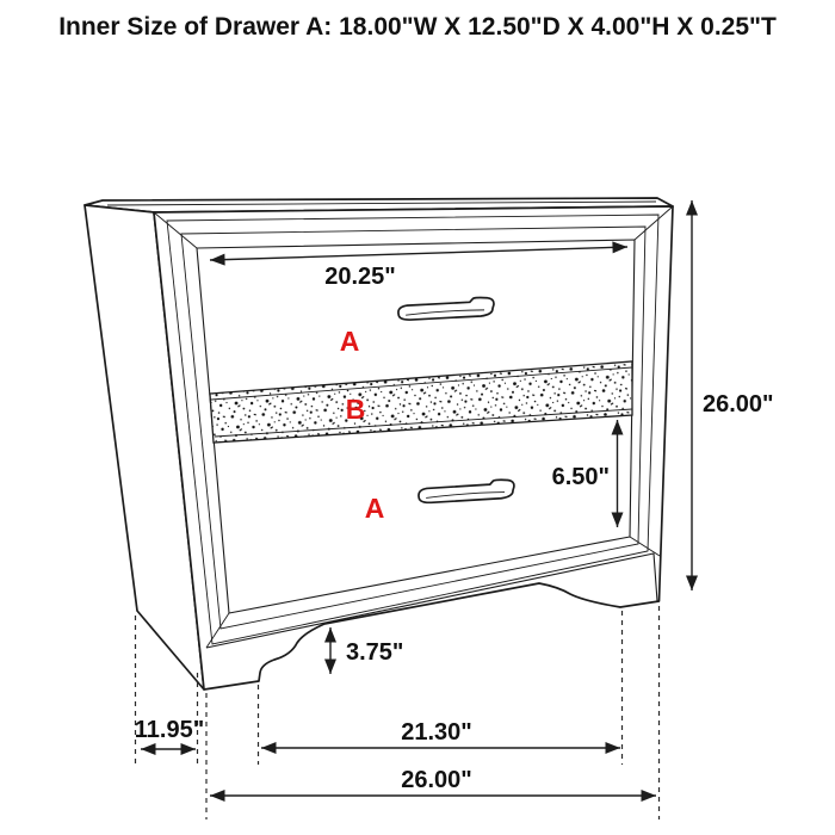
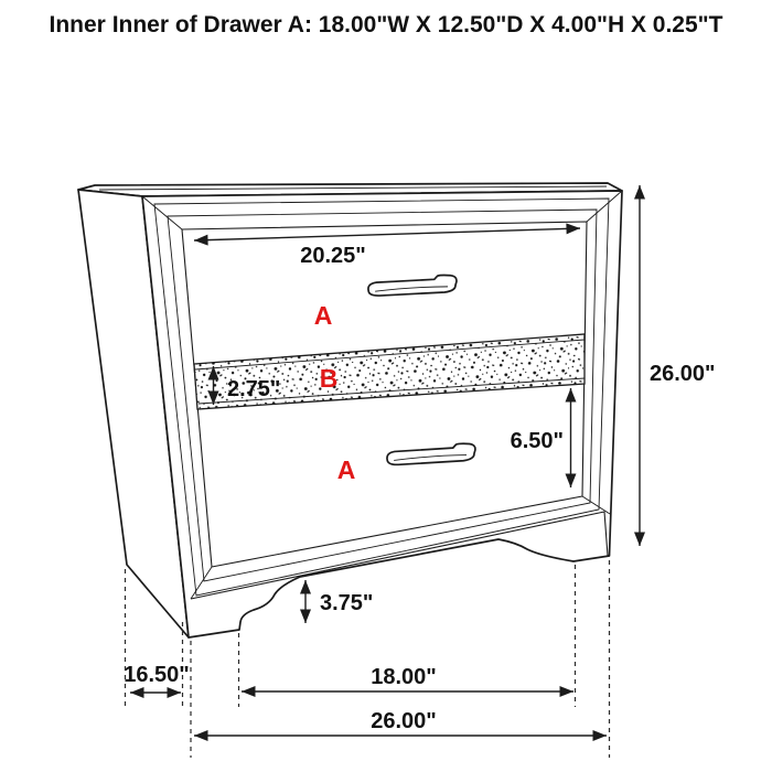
- Inner Size of Drawer A: 18.00"W X 12.50"D X 4.00"H X 0.25"T
+ Inner Inner of Drawer A: 18.00"W X 12.50"D X 4.00"H X 0.25"T
  A
  B
  A
  20.25"
+ 2.75"
  6.50"
  26.00"
  3.75"
- 11.95"
+ 16.50"
- 21.30"
+ 18.00"
  26.00"
